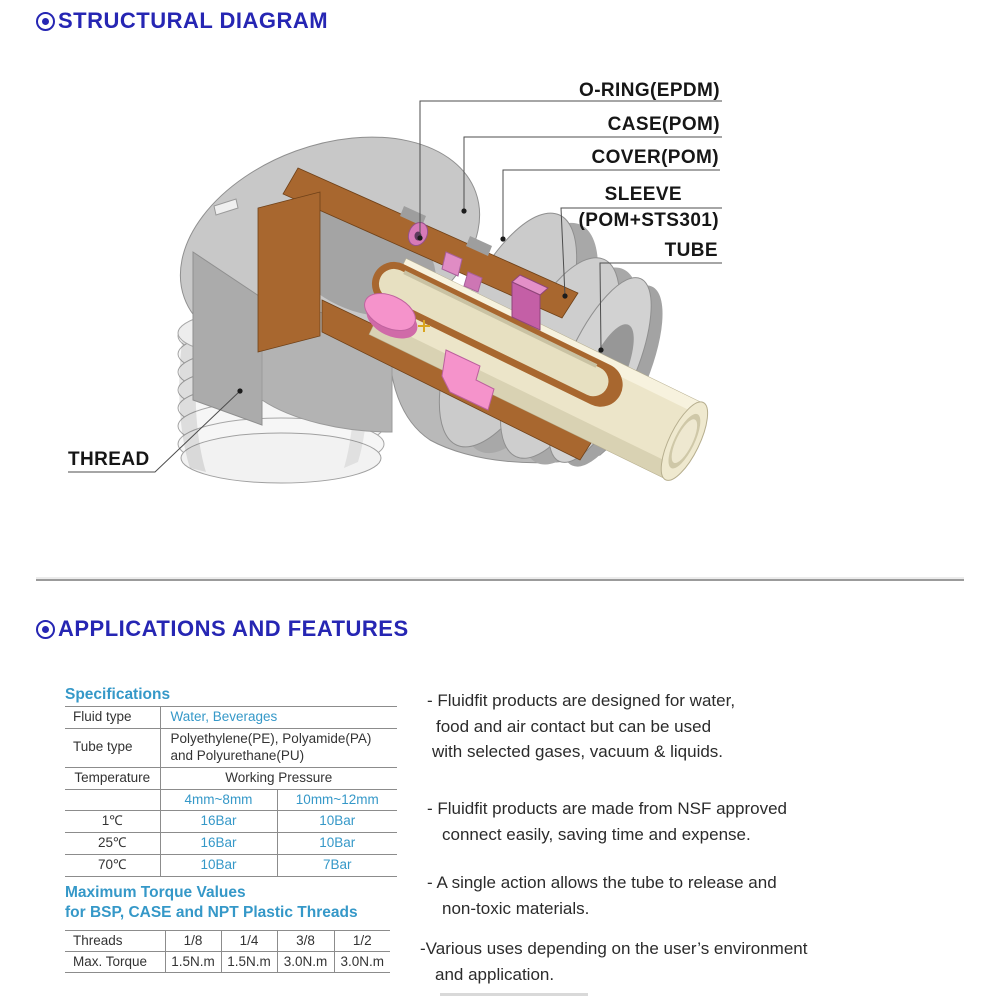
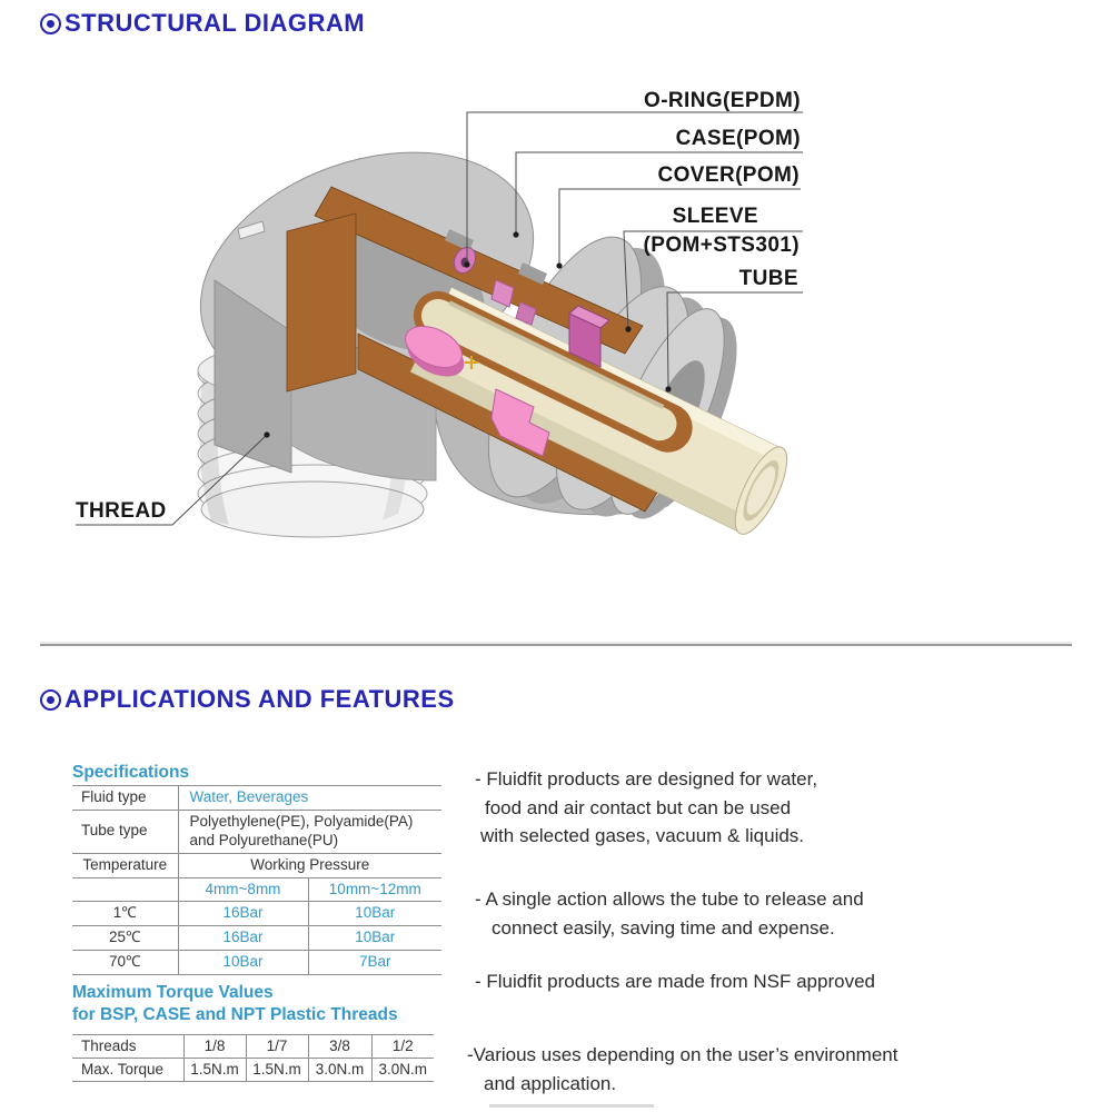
  STRUCTURAL DIAGRAM
  O-RING(EPDM)
  CASE(POM)
  COVER(POM)
  SLEEVE
  (POM+STS301)
  TUBE
  THREAD
  APPLICATIONS AND FEATURES
  Specifications
  Fluid type	Water, Beverages
  Tube type	Polyethylene(PE), Polyamide(PA) and Polyurethane(PU)
  Temperature	Working Pressure
  	4mm~8mm	10mm~12mm
  1℃	16Bar	10Bar
  25℃	16Bar	10Bar
  70℃	10Bar	7Bar
  Maximum Torque Values
  for BSP, CASE and NPT Plastic Threads
- Threads	1/8	1/4	3/8	1/2
+ Threads	1/8	1/7	3/8	1/2
  Max. Torque	1.5N.m	1.5N.m	3.0N.m	3.0N.m
  - Fluidfit products are designed for water,
  food and air contact but can be used
  with selected gases, vacuum & liquids.
- - Fluidfit products are made from NSF approved
+ - A single action allows the tube to release and
  connect easily, saving time and expense.
- - A single action allows the tube to release and
+ - Fluidfit products are made from NSF approved
- non-toxic materials.
  -Various uses depending on the user’s environment
  and application.
